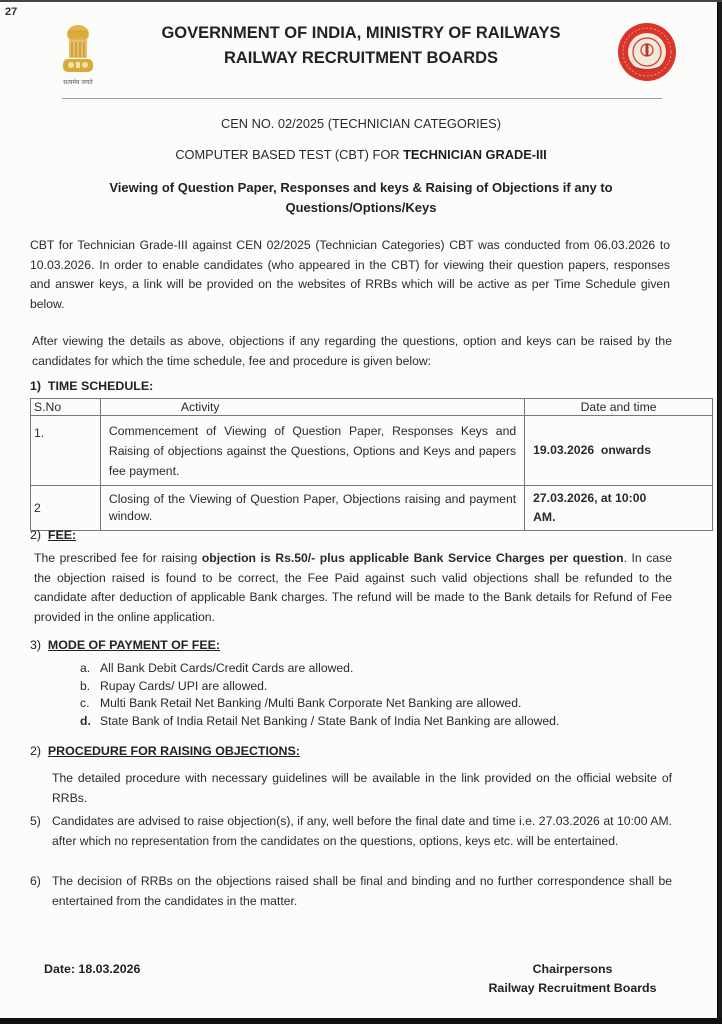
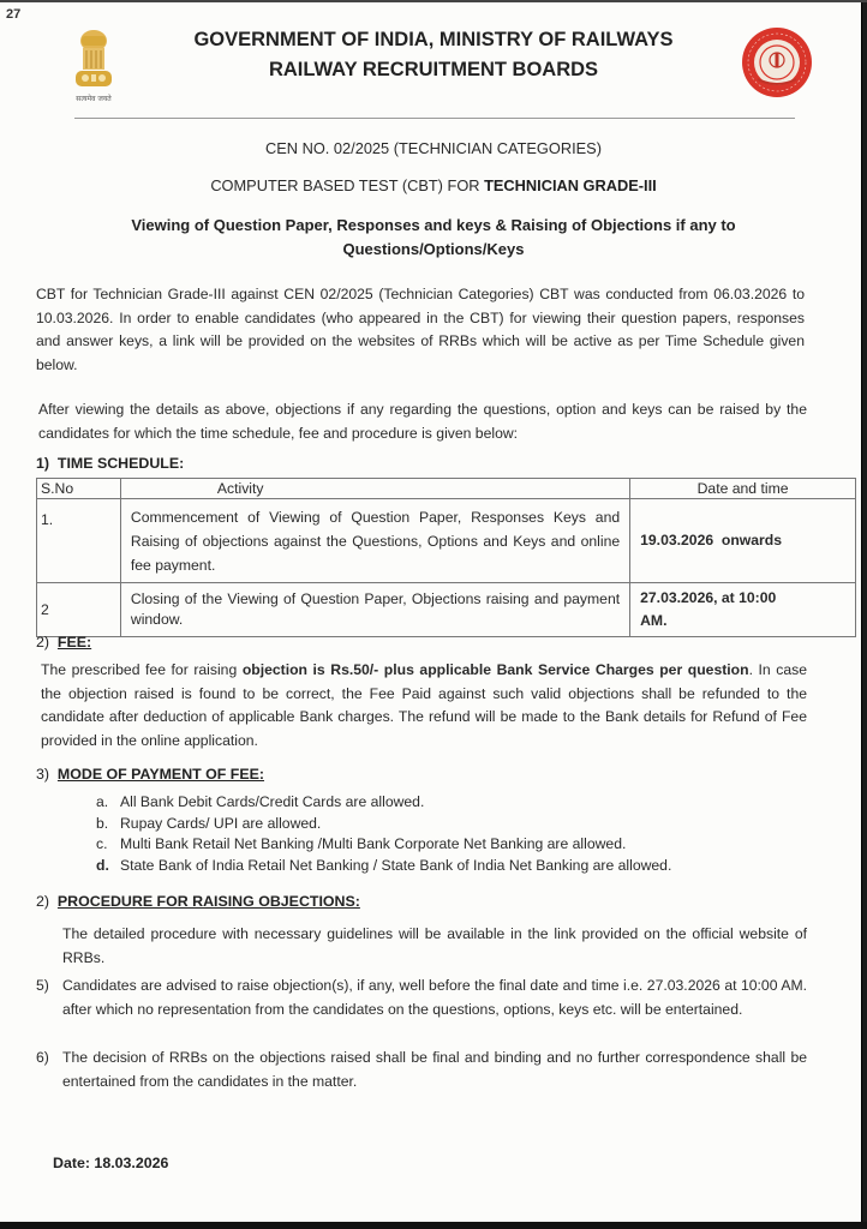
  27
  GOVERNMENT OF INDIA, MINISTRY OF RAILWAYS
  RAILWAY RECRUITMENT BOARDS
  CEN NO. 02/2025 (TECHNICIAN CATEGORIES)
  COMPUTER BASED TEST (CBT) FOR TECHNICIAN GRADE-III
  Viewing of Question Paper, Responses and keys & Raising of Objections if any to Questions/Options/Keys
  CBT for Technician Grade-III against CEN 02/2025 (Technician Categories) CBT was conducted from 06.03.2026 to 10.03.2026. In order to enable candidates (who appeared in the CBT) for viewing their question papers, responses and answer keys, a link will be provided on the websites of RRBs which will be active as per Time Schedule given below.
  After viewing the details as above, objections if any regarding the questions, option and keys can be raised by the candidates for which the time schedule, fee and procedure is given below:
  1) TIME SCHEDULE:
  S.No	Activity	Date and time
- 1.	Commencement of Viewing of Question Paper, Responses Keys and Raising of objections against the Questions, Options and Keys and papers fee payment.	19.03.2026 onwards
+ 1.	Commencement of Viewing of Question Paper, Responses Keys and Raising of objections against the Questions, Options and Keys and online fee payment.	19.03.2026 onwards
  2	Closing of the Viewing of Question Paper, Objections raising and payment window.	27.03.2026, at 10:00 AM.
  2) FEE:
  The prescribed fee for raising objection is Rs.50/- plus applicable Bank Service Charges per question. In case the objection raised is found to be correct, the Fee Paid against such valid objections shall be refunded to the candidate after deduction of applicable Bank charges. The refund will be made to the Bank details for Refund of Fee provided in the online application.
  3) MODE OF PAYMENT OF FEE:
  a. All Bank Debit Cards/Credit Cards are allowed.
  b. Rupay Cards/ UPI are allowed.
  c. Multi Bank Retail Net Banking /Multi Bank Corporate Net Banking are allowed.
  d. State Bank of India Retail Net Banking / State Bank of India Net Banking are allowed.
  2) PROCEDURE FOR RAISING OBJECTIONS:
  The detailed procedure with necessary guidelines will be available in the link provided on the official website of RRBs.
  5) Candidates are advised to raise objection(s), if any, well before the final date and time i.e. 27.03.2026 at 10:00 AM. after which no representation from the candidates on the questions, options, keys etc. will be entertained.
  6) The decision of RRBs on the objections raised shall be final and binding and no further correspondence shall be entertained from the candidates in the matter.
  Date: 18.03.2026
- Chairpersons
- Railway Recruitment Boards
